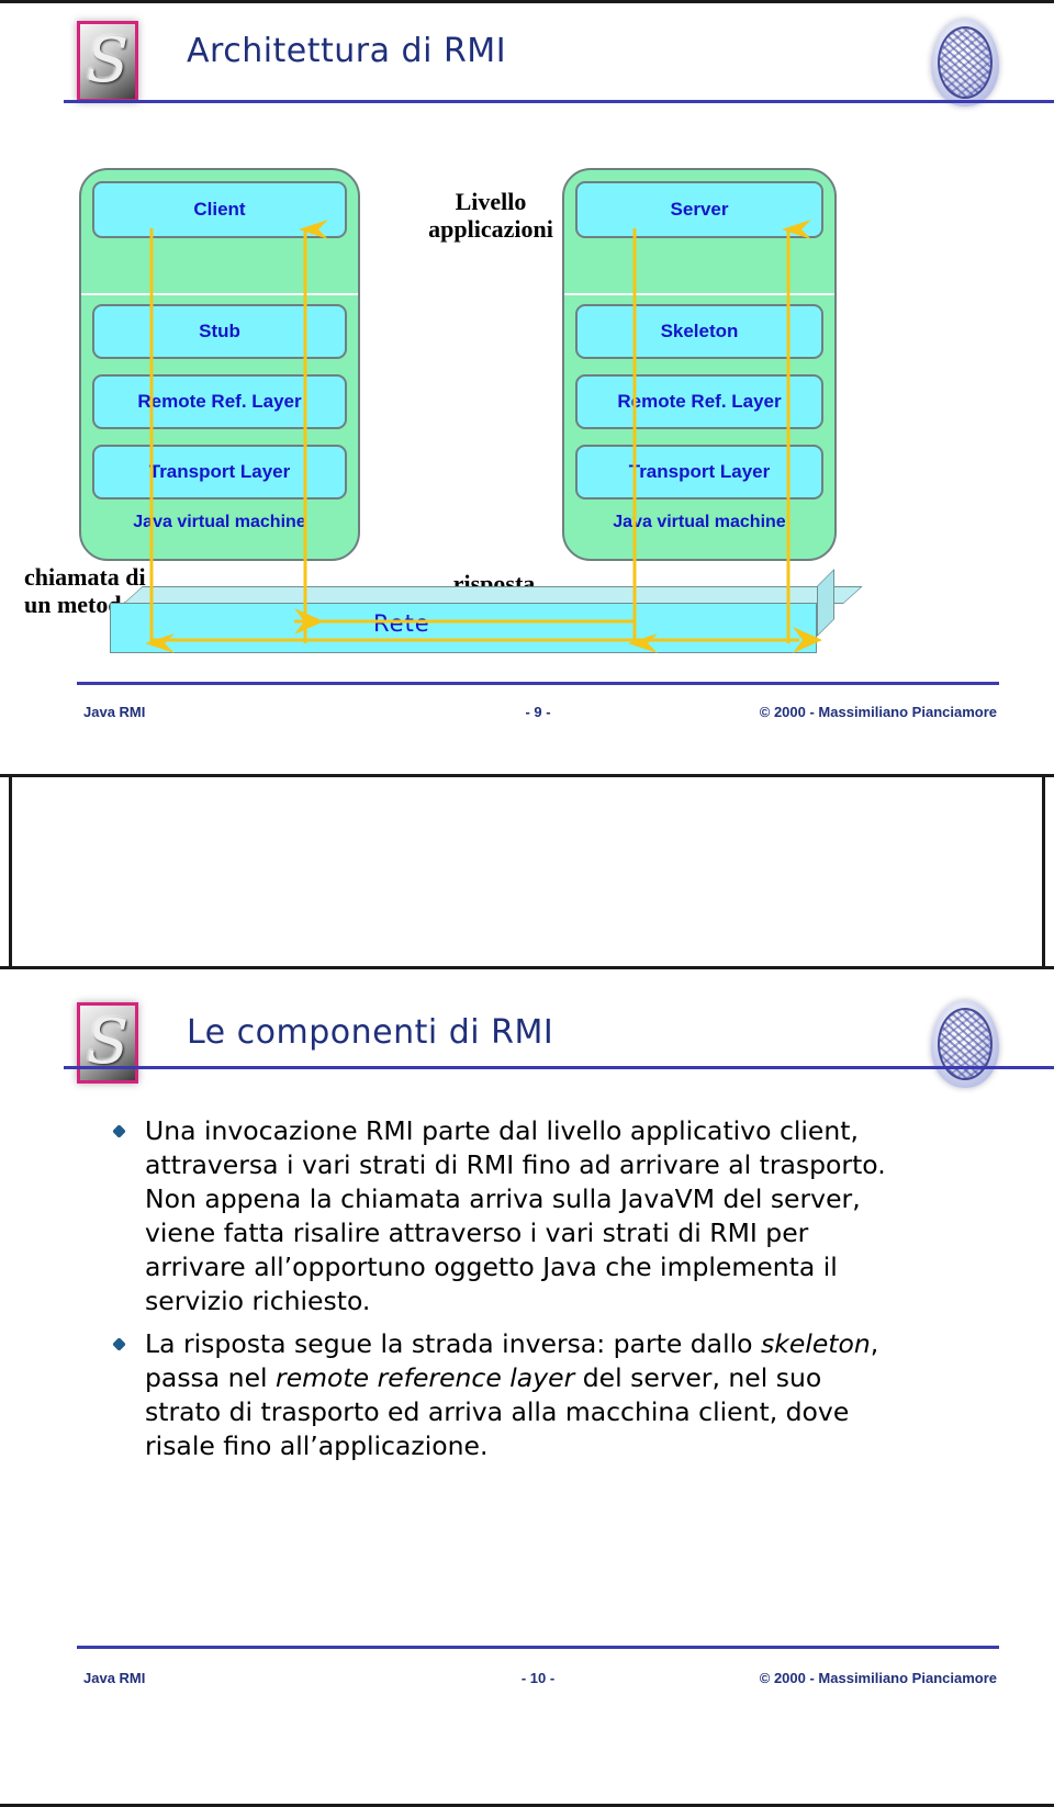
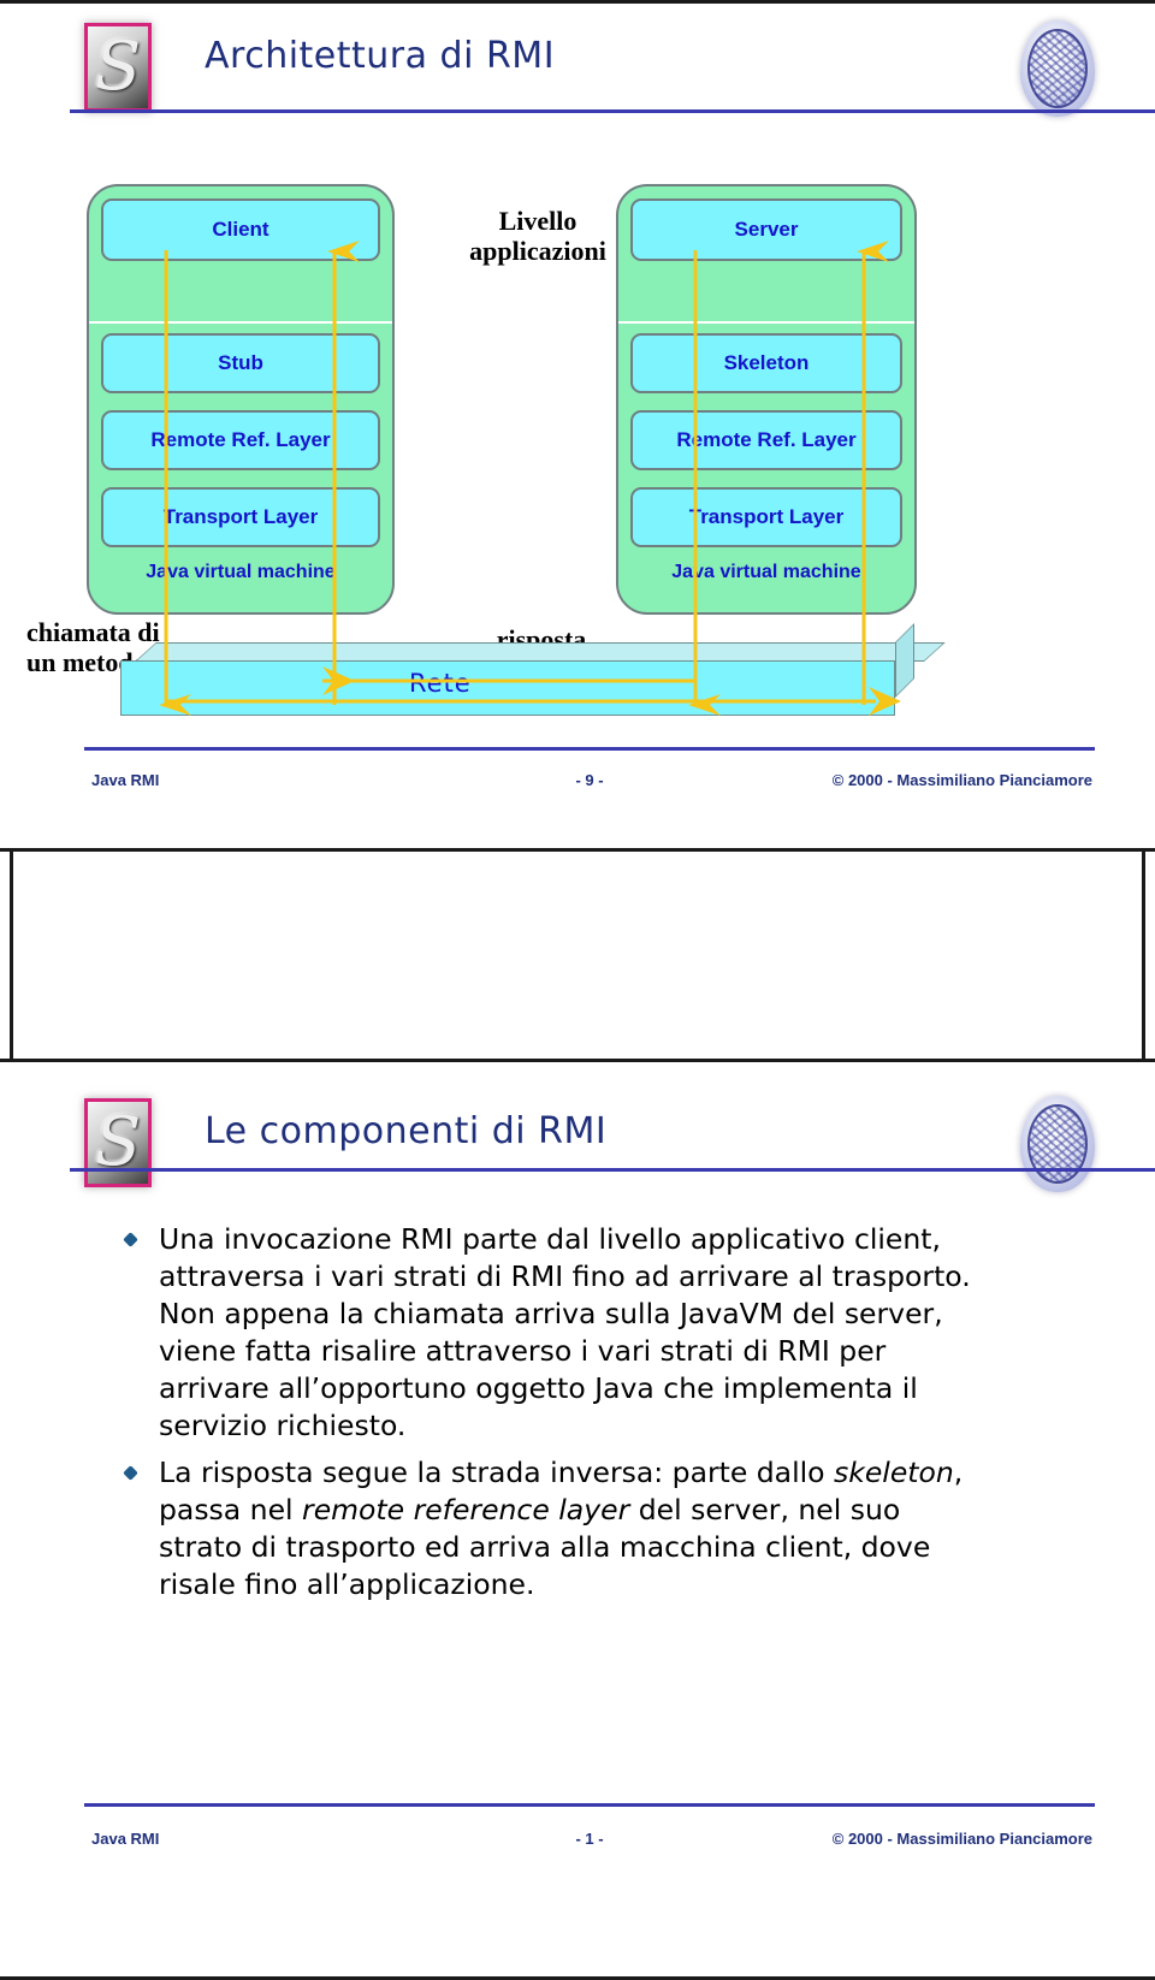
  S
  Architettura di RMI
  Client
  Stub
  Remote Ref. Layer
  Transport Layer
  Java virtual machine
  Server
  Skeleton
  Rmote Ref. Layer
  ransport Layer
  Java virtual machine
  Livello applicazioni
  risposta
  chiamata di un meto
  Rete
  Java RMI
  - 9 -
  © 2000 - Massimiliano Pianciamore
  S
  Le componenti di RMI
  Una invocazione RMI parte dal livello applicativo client, attraversa i vari strati di RMI fino ad arrivare al trasporto. Non appena la chiamata arriva sulla JavaVM del server, viene fatta risalire attraverso i vari strati di RMI per arrivare all’opportuno oggetto Java che implementa il servizio richiesto.
  La risposta segue la strada inversa: parte dallo skeleton, passa nel remote reference layer del server, nel suo strato di trasporto ed arriva alla macchina client, dove risale fino all’applicazione.
  Java RMI
- - 10 -
+ - 1 -
  © 2000 - Massimiliano Pianciamore
